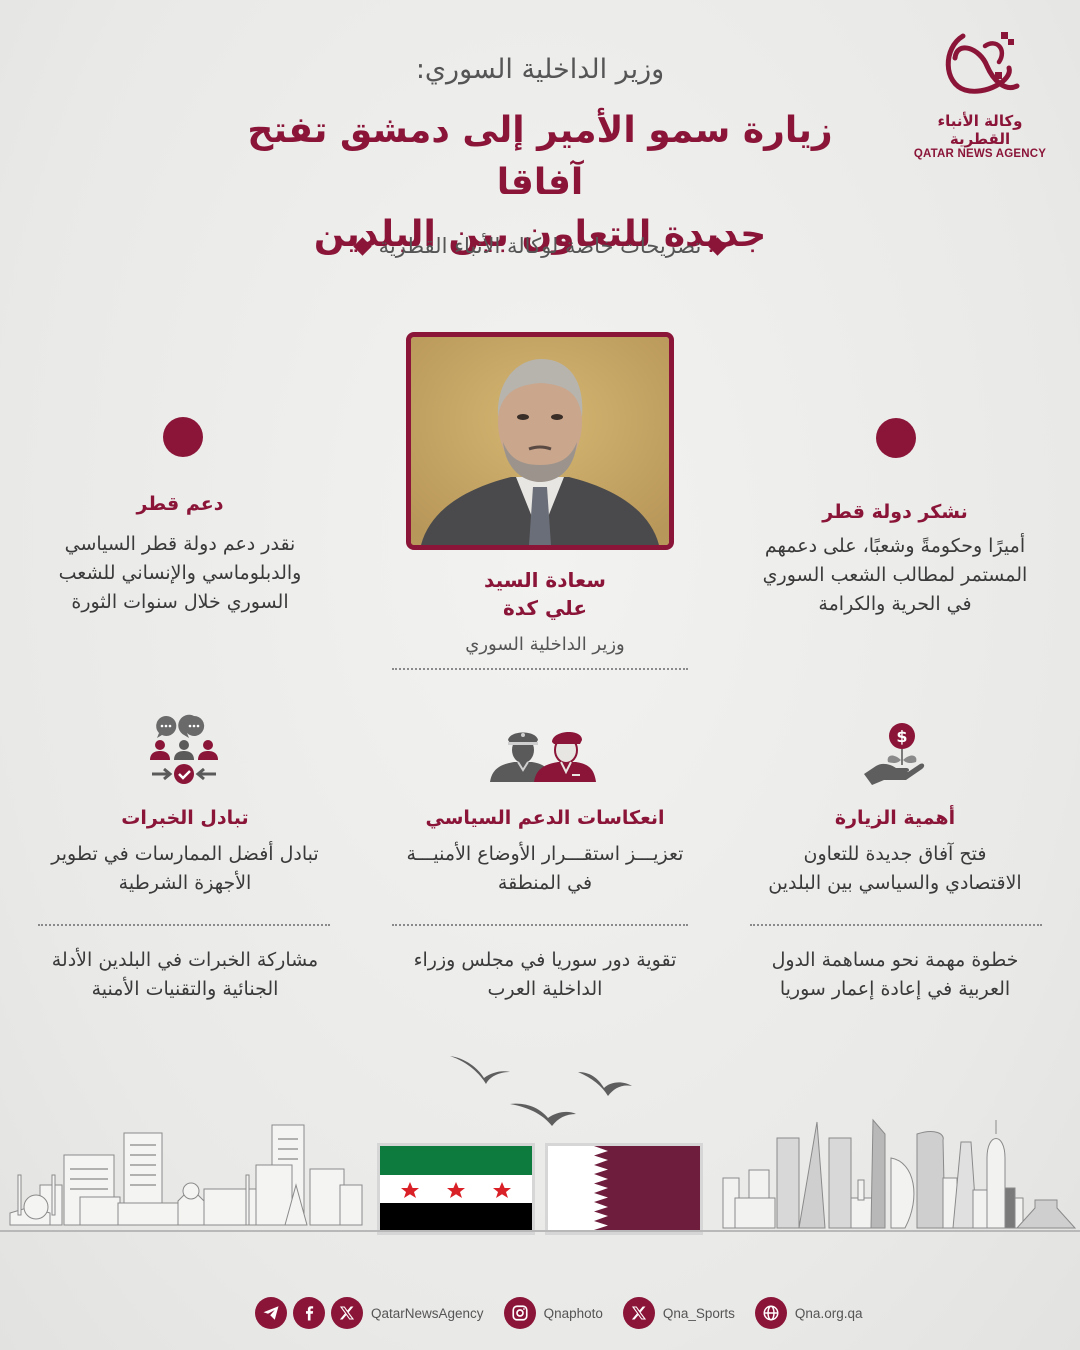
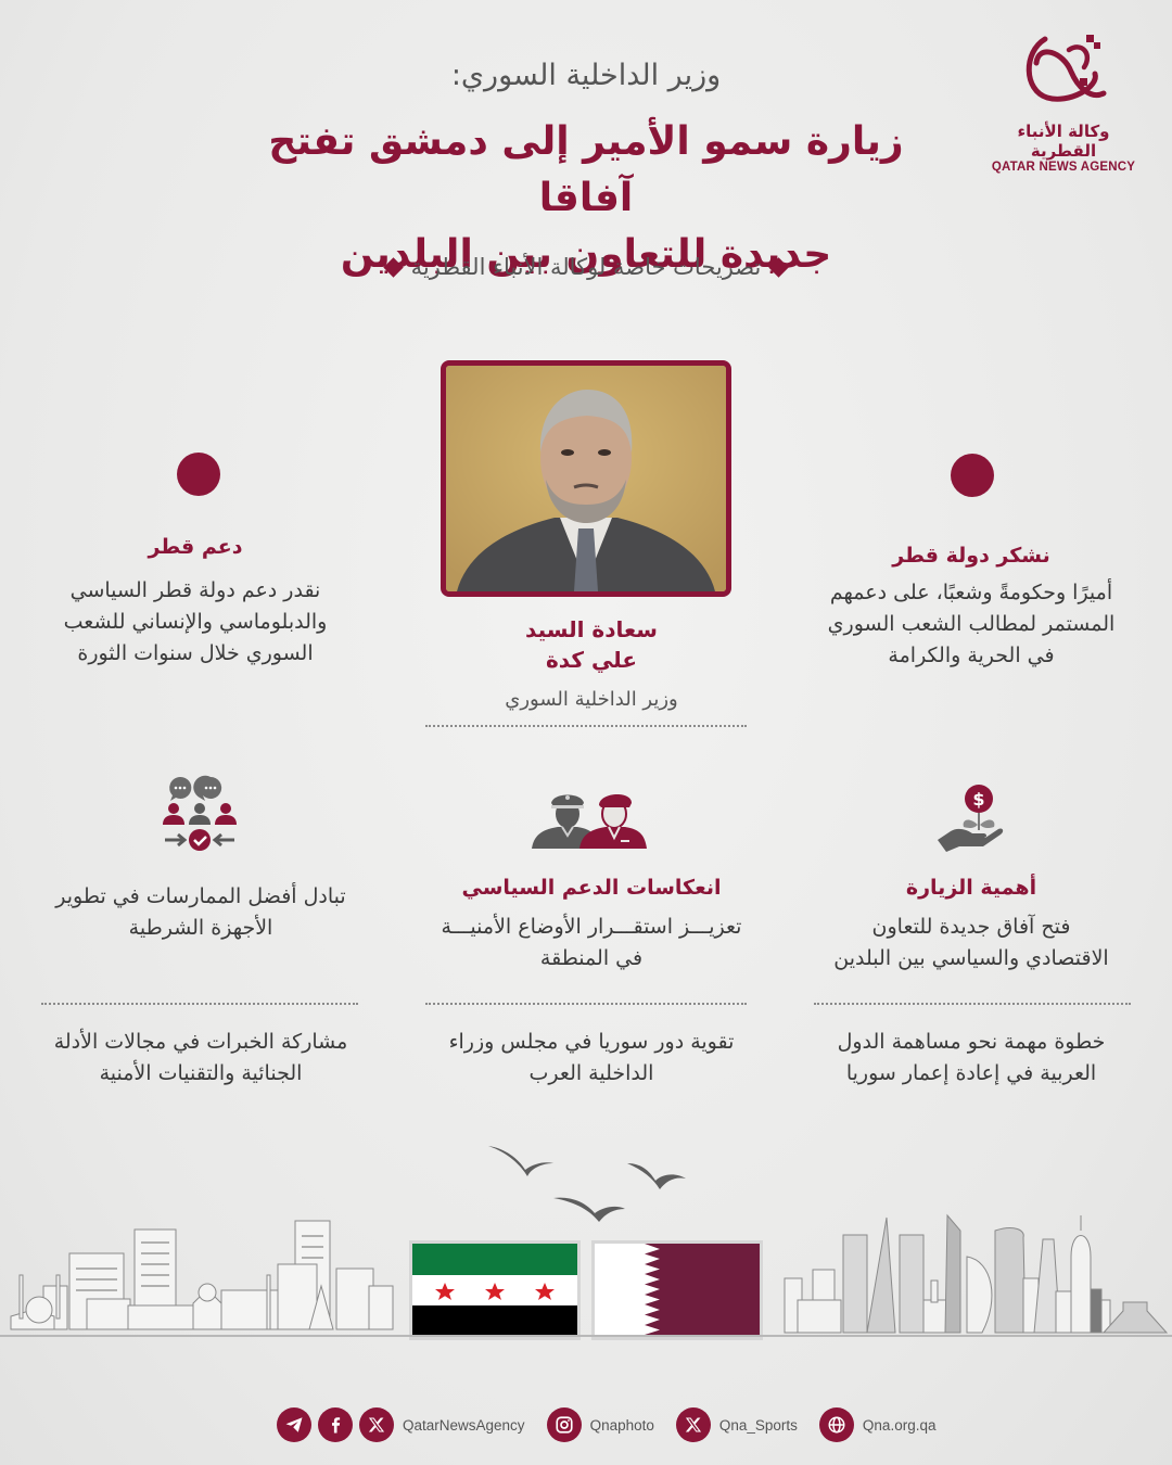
  وكالة الأنباء القطرية
  QATAR NEWS AGENCY
  وزير الداخلية السوري:
  زيارة سمو الأمير إلى دمشق تفتح آفاقا
  جديدة للتعاون بين البلدين
  تصريحات خاصة لوكالة الأنباء القطرية
  سعادة السيد
  علي كدة
  وزير الداخلية السوري
  نشكر دولة قطر
  أميرًا وحكومةً وشعبًا، على دعمهم
  المستمر لمطالب الشعب السوري
  في الحرية والكرامة
  دعم قطر
  نقدر دعم دولة قطر السياسي
  والدبلوماسي والإنساني للشعب
  السوري خلال سنوات الثورة
  $
  أهمية الزيارة
  فتح آفاق جديدة للتعاون
  الاقتصادي والسياسي بين البلدين
  خطوة مهمة نحو مساهمة الدول
  العربية في إعادة إعمار سوريا
  انعكاسات الدعم السياسي
  تعزيـــز استقـــرار الأوضاع الأمنيـــة
  في المنطقة
  تقوية دور سوريا في مجلس وزراء
  الداخلية العرب
- تبادل الخبرات
  تبادل أفضل الممارسات في تطوير
  الأجهزة الشرطية
- مشاركة الخبرات في البلدين الأدلة
+ مشاركة الخبرات في مجالات الأدلة
  الجنائية والتقنيات الأمنية
  QatarNewsAgency
  Qnaphoto
  Qna_Sports
  Qna.org.qa
